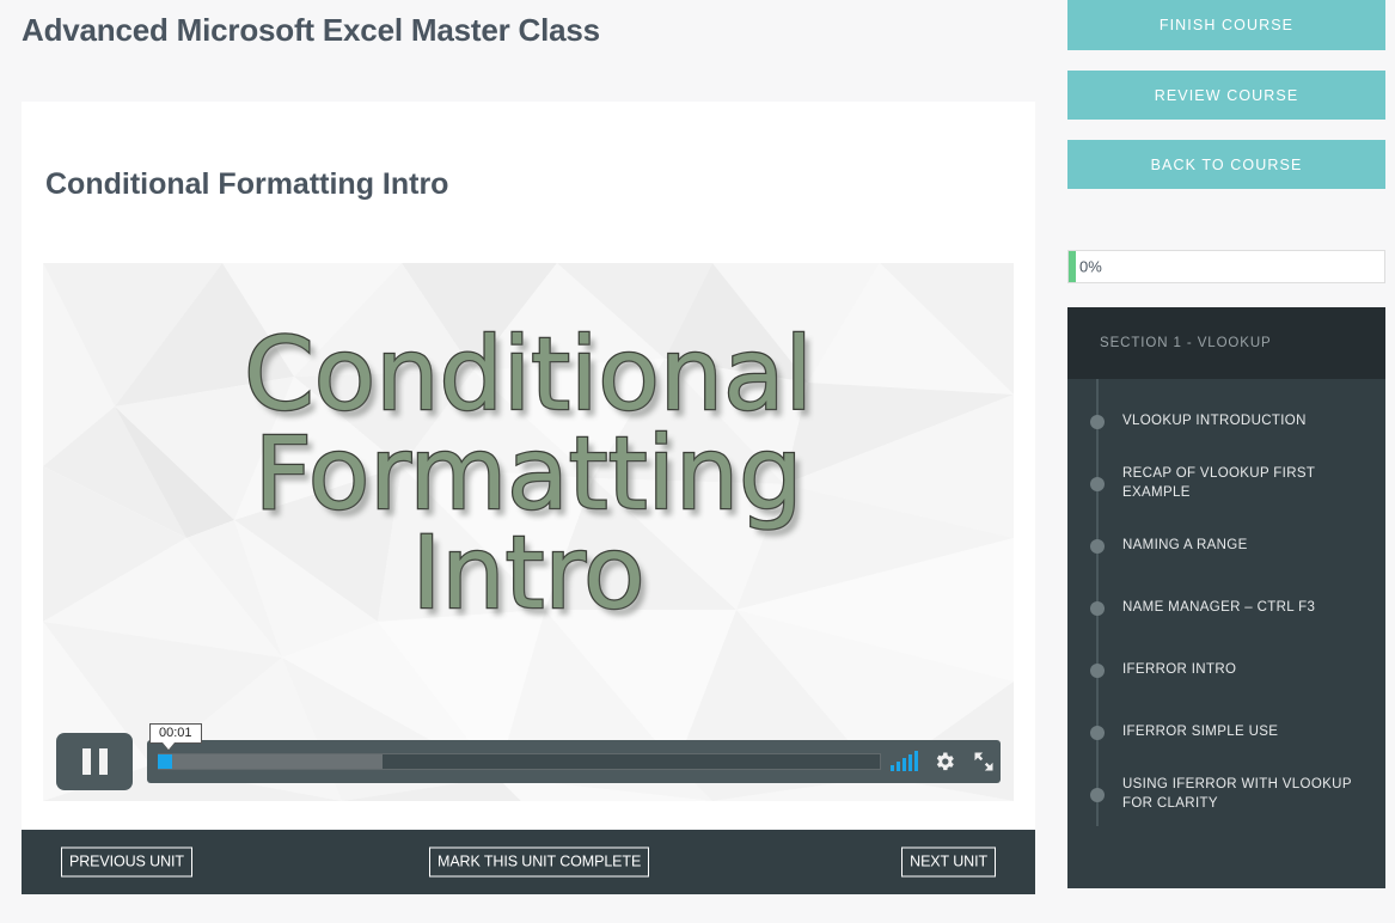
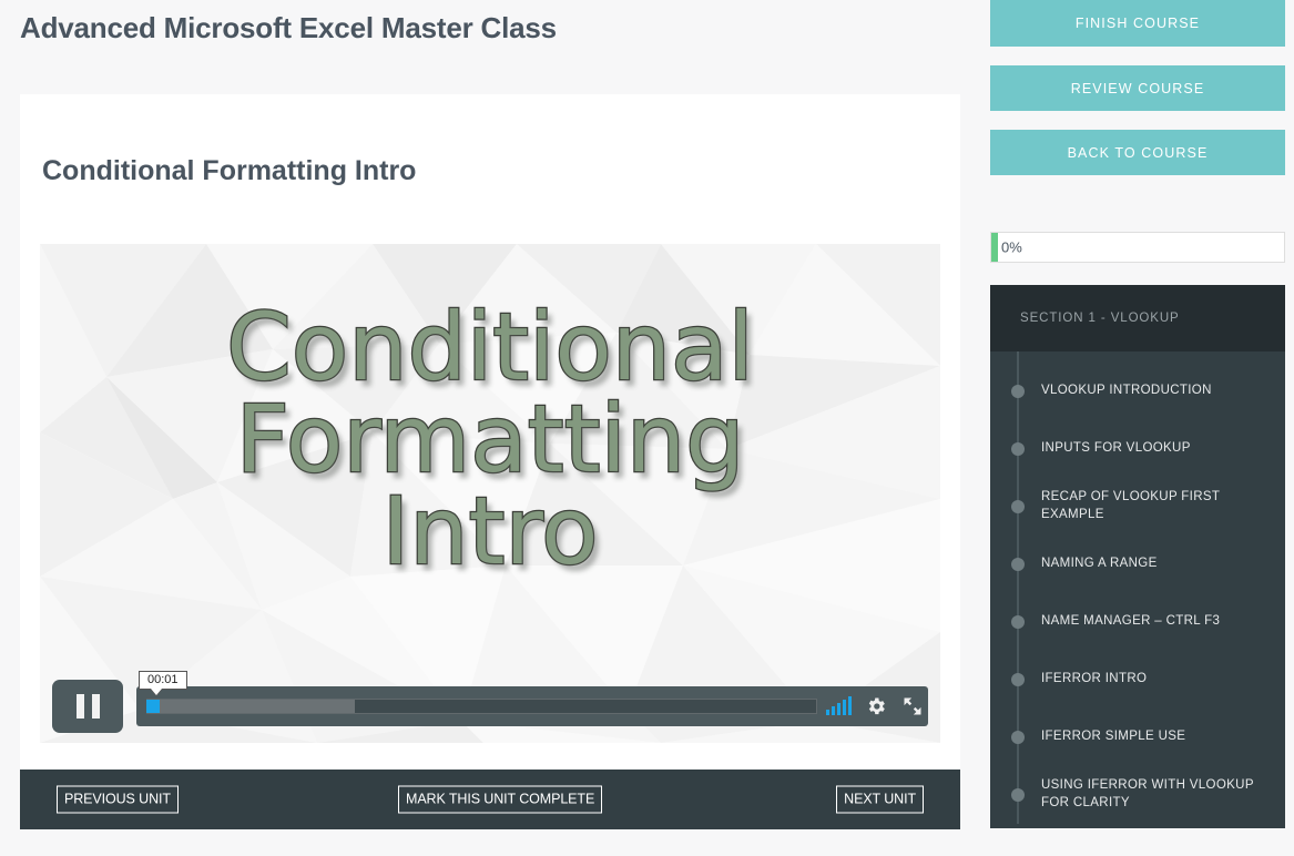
  Advanced Microsoft Excel Master Class
  Conditional Formatting Intro
  Conditional
  Formatting
  Intro
  00:01
  PREVIOUS UNIT
  MARK THIS UNIT COMPLETE
  NEXT UNIT
  FINISH COURSE
  REVIEW COURSE
  BACK TO COURSE
  0%
  SECTION 1 - VLOOKUP
  VLOOKUP INTRODUCTION
+ INPUTS FOR VLOOKUP
  RECAP OF VLOOKUP FIRST EXAMPLE
  NAMING A RANGE
  NAME MANAGER – CTRL F3
  IFERROR INTRO
  IFERROR SIMPLE USE
  USING IFERROR WITH VLOOKUP FOR CLARITY
